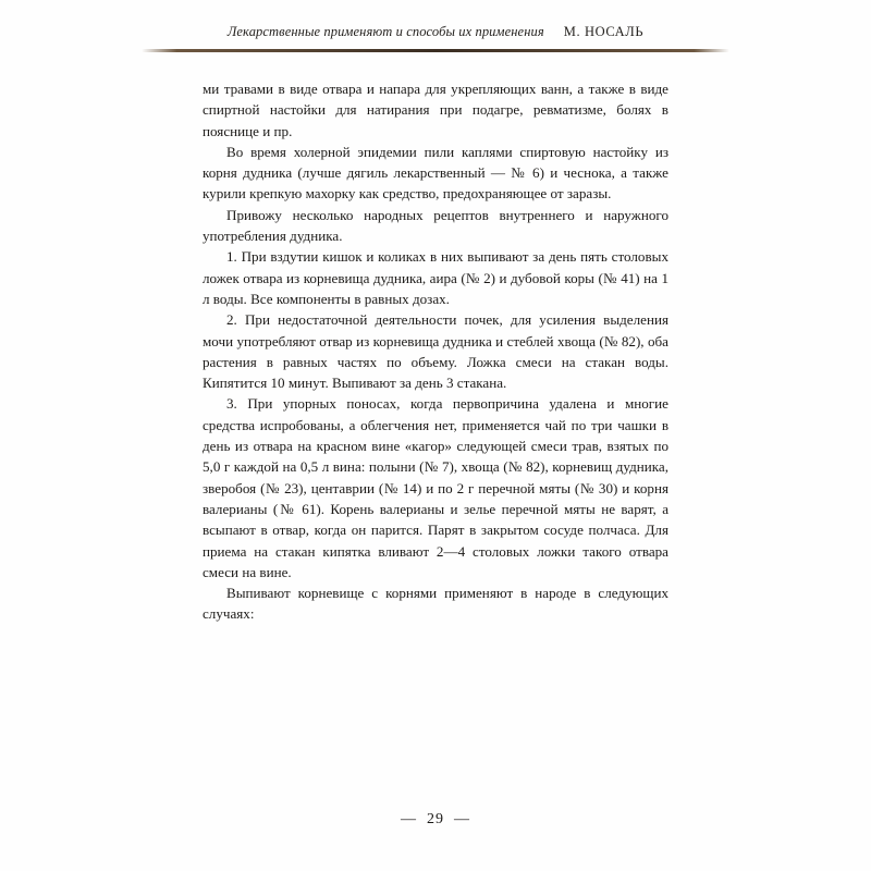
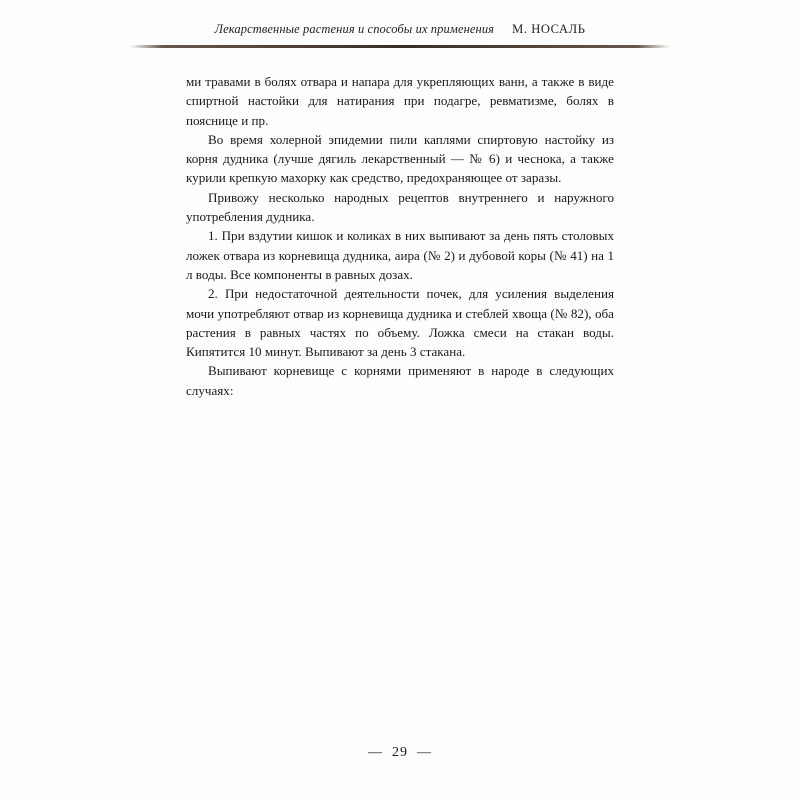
- Лекарственные применяют и способы их применения
+ Лекарственные растения и способы их применения
  М. НОСАЛЬ
- ми травами в виде отвара и напара для укрепляющих ванн, а также в виде спиртной настойки для натирания при подагре, ревматизме, болях в пояснице и пр.
+ ми травами в болях отвара и напара для укрепляющих ванн, а также в виде спиртной настойки для натирания при подагре, ревматизме, болях в пояснице и пр.
  Во время холерной эпидемии пили каплями спиртовую настойку из корня дудника (лучше дягиль лекарственный — № 6) и чеснока, а также курили крепкую махорку как средство, предохраняющее от заразы.
  Привожу несколько народных рецептов внутреннего и наружного употребления дудника.
  1. При вздутии кишок и коликах в них выпивают за день пять столовых ложек отвара из корневища дудника, аира (№ 2) и дубовой коры (№ 41) на 1 л воды. Все компоненты в равных дозах.
  2. При недостаточной деятельности почек, для усиления выделения мочи употребляют отвар из корневища дудника и стеблей хвоща (№ 82), оба растения в равных частях по объему. Ложка смеси на стакан воды. Кипятится 10 минут. Выпивают за день 3 стакана.
- 3. При упорных поносах, когда первопричина удалена и многие средства испробованы, а облегчения нет, применяется чай по три чашки в день из отвара на красном вине «кагор» следующей смеси трав, взятых по 5,0 г каждой на 0,5 л вина: полыни (№ 7), хвоща (№ 82), корневищ дудника, зверобоя (№ 23), центаврии (№ 14) и по 2 г перечной мяты (№ 30) и корня валерианы (№ 61). Корень валерианы и зелье перечной мяты не варят, а всыпают в отвар, когда он парится. Парят в закрытом сосуде полчаса. Для приема на стакан кипятка вливают 2—4 столовых ложки такого отвара смеси на вине.
  Выпивают корневище с корнями применяют в народе в следующих случаях:
  — 29 —
